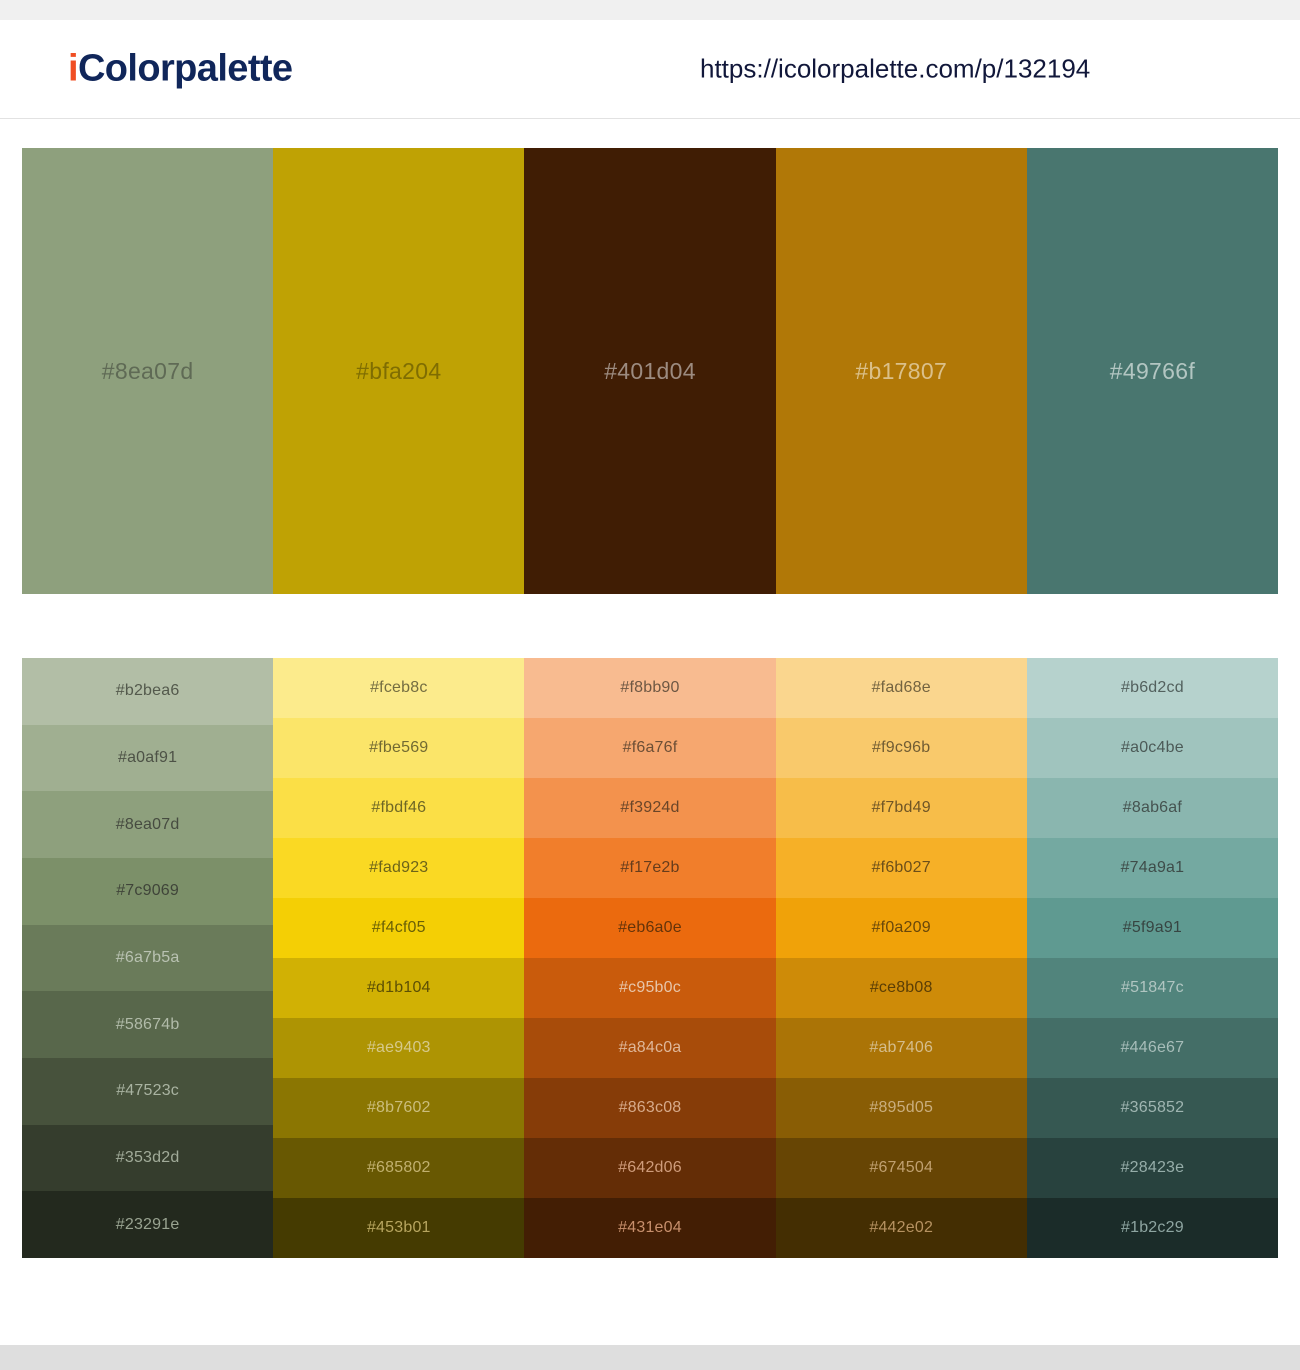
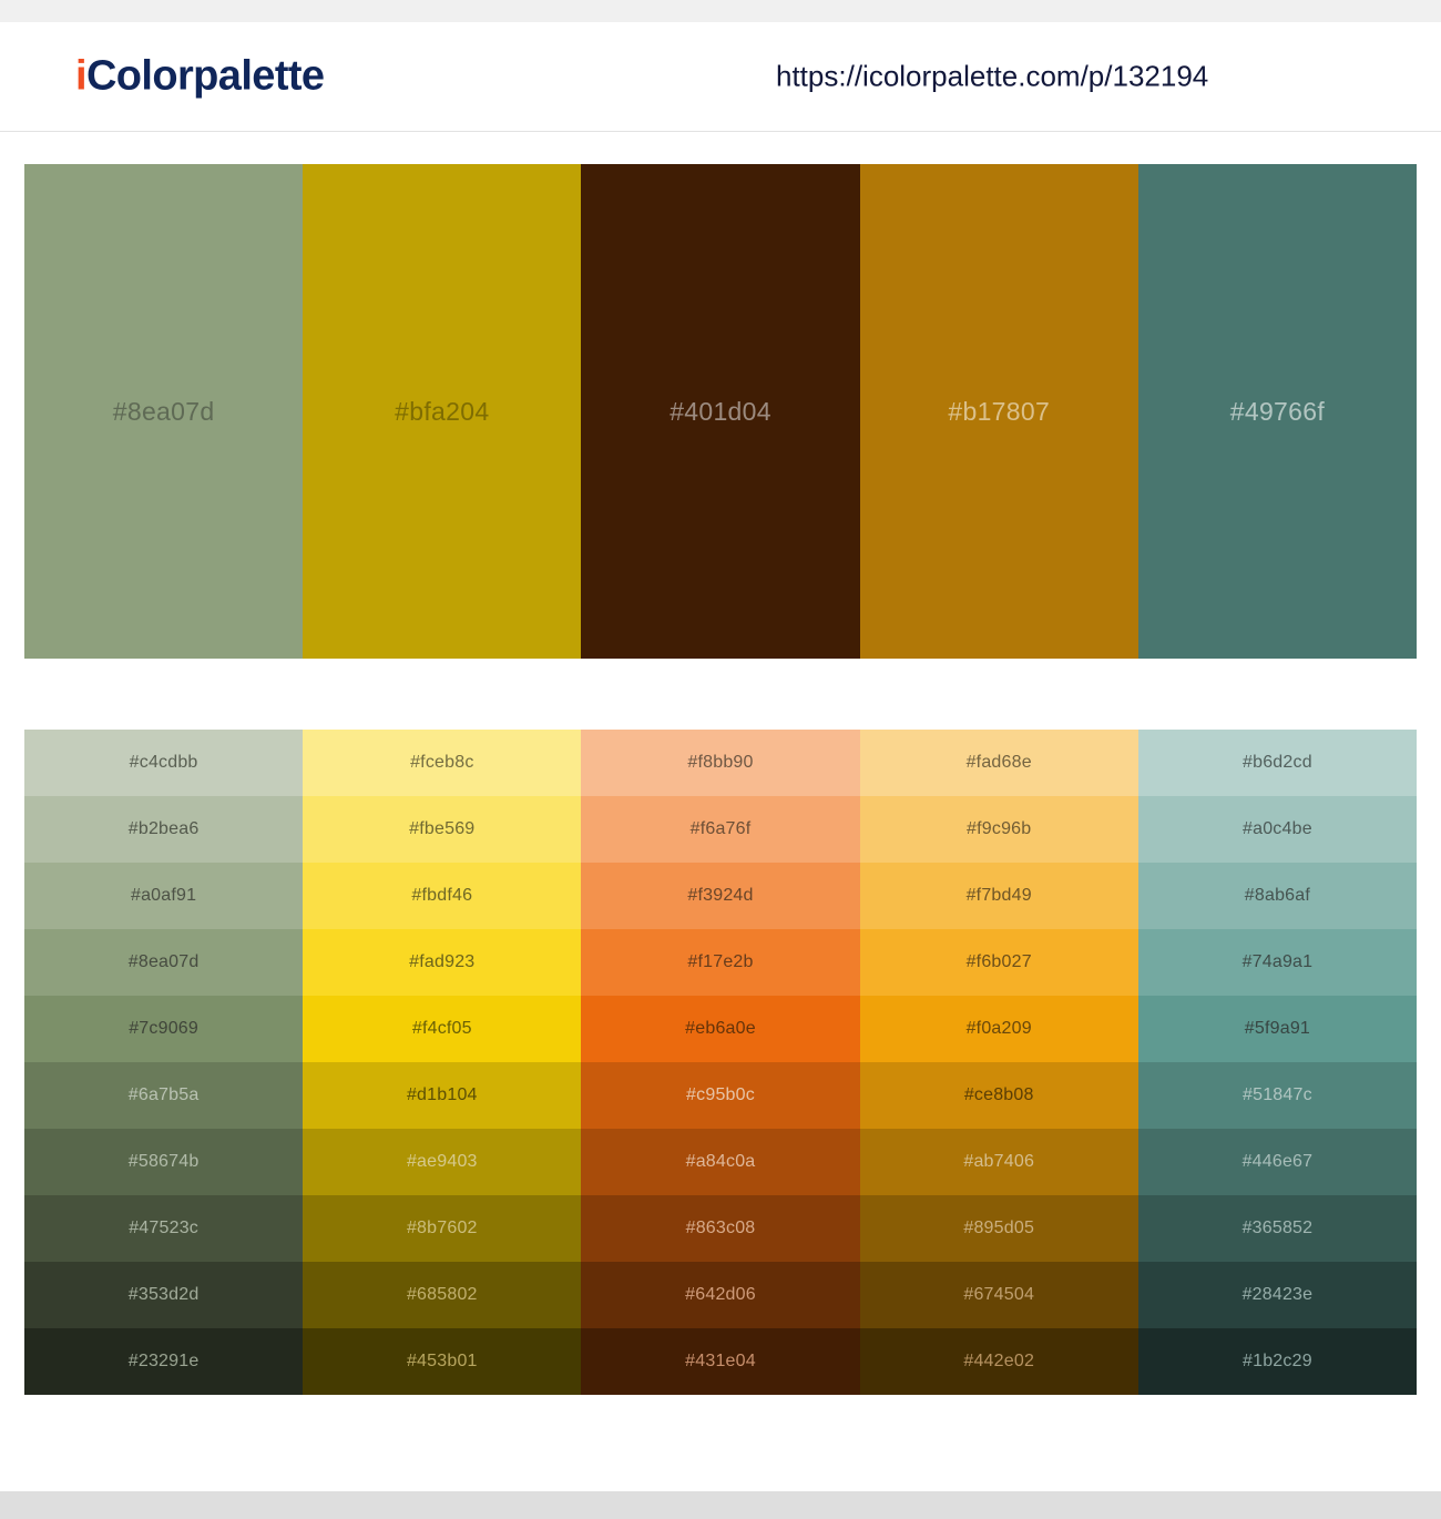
  iColorpalette
  https://icolorpalette.com/p/132194
  #8ea07d
  #bfa204
  #401d04
  #b17807
  #49766f
+ #c4cdbb
  #b2bea6
  #a0af91
  #8ea07d
  #7c9069
  #6a7b5a
  #58674b
  #47523c
  #353d2d
  #23291e
  #fceb8c
  #fbe569
  #fbdf46
  #fad923
  #f4cf05
  #d1b104
  #ae9403
  #8b7602
  #685802
  #453b01
  #f8bb90
  #f6a76f
  #f3924d
  #f17e2b
  #eb6a0e
  #c95b0c
  #a84c0a
  #863c08
  #642d06
  #431e04
  #fad68e
  #f9c96b
  #f7bd49
  #f6b027
  #f0a209
  #ce8b08
  #ab7406
  #895d05
  #674504
  #442e02
  #b6d2cd
  #a0c4be
  #8ab6af
  #74a9a1
  #5f9a91
  #51847c
  #446e67
  #365852
  #28423e
  #1b2c29
